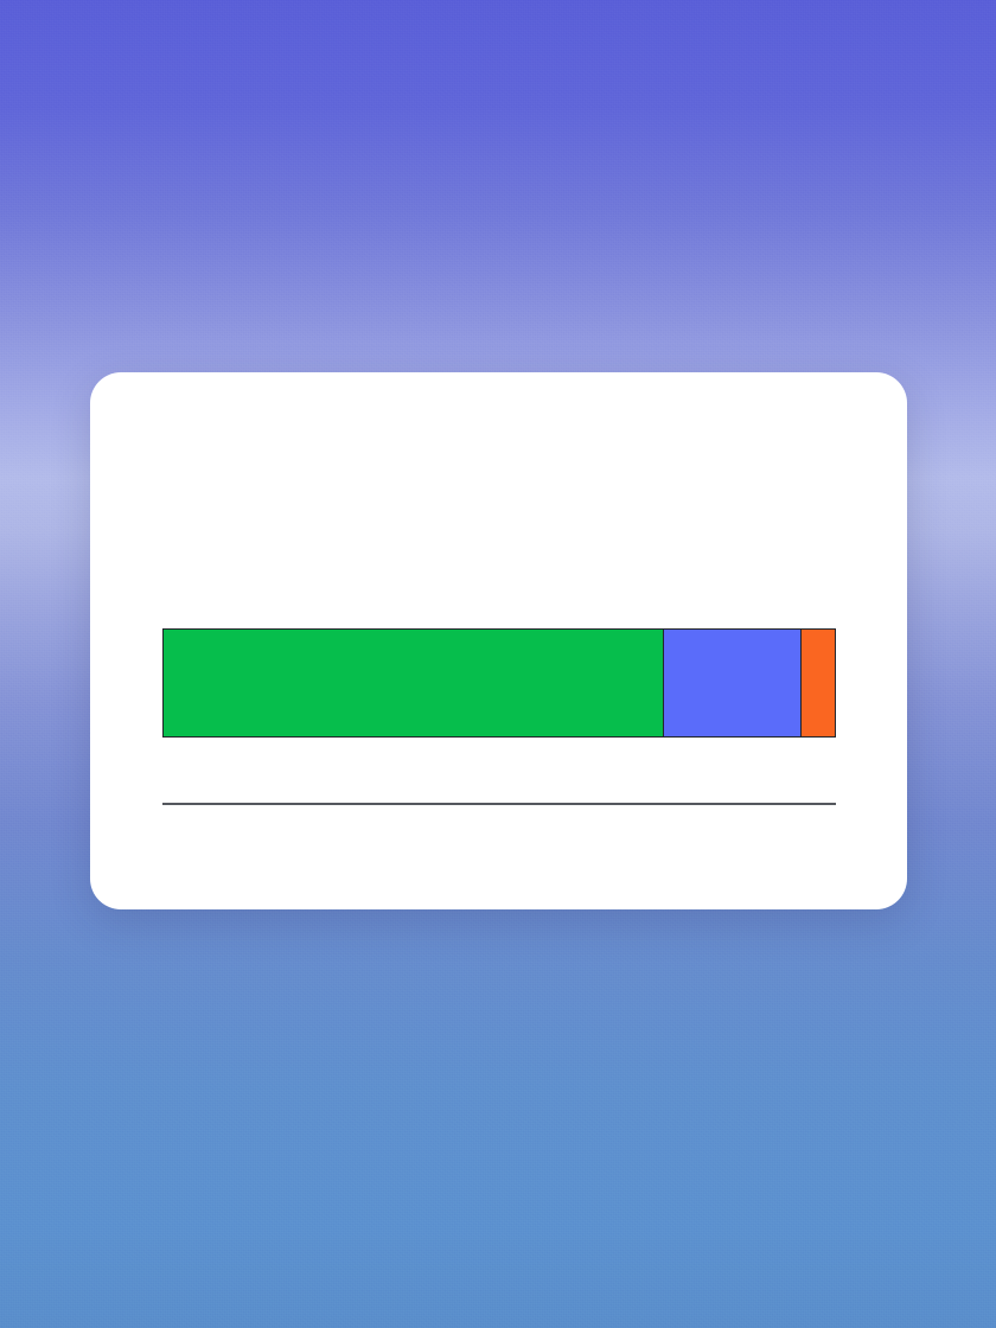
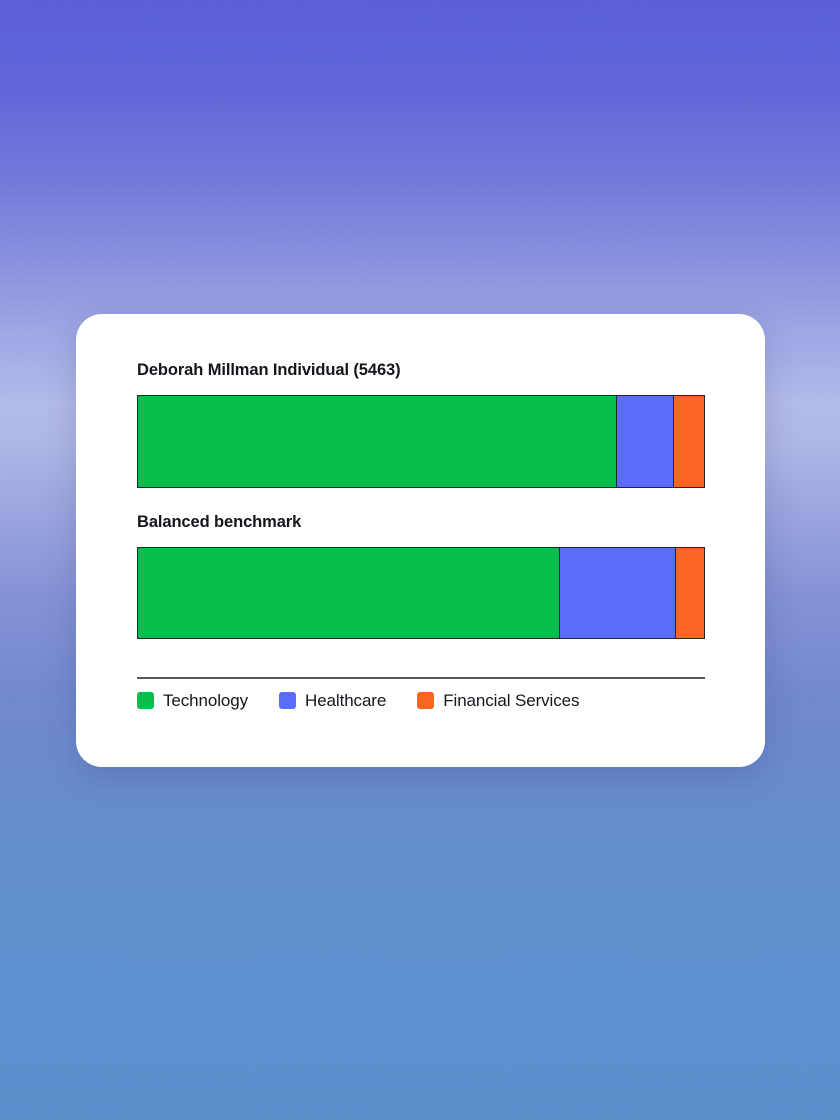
+ Deborah Millman Individual (5463)
+ Balanced benchmark
+ Technology
+ Healthcare
+ Financial Services
